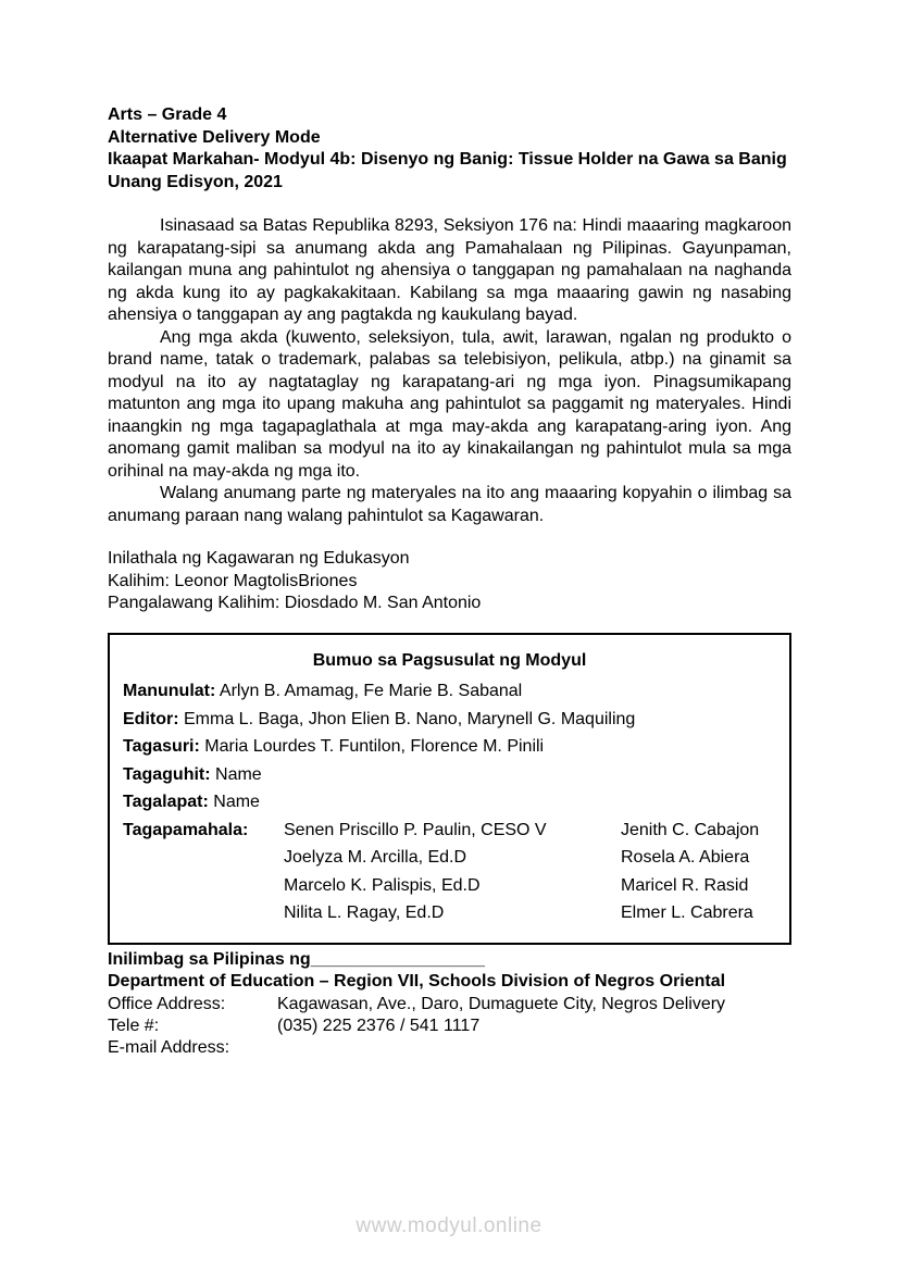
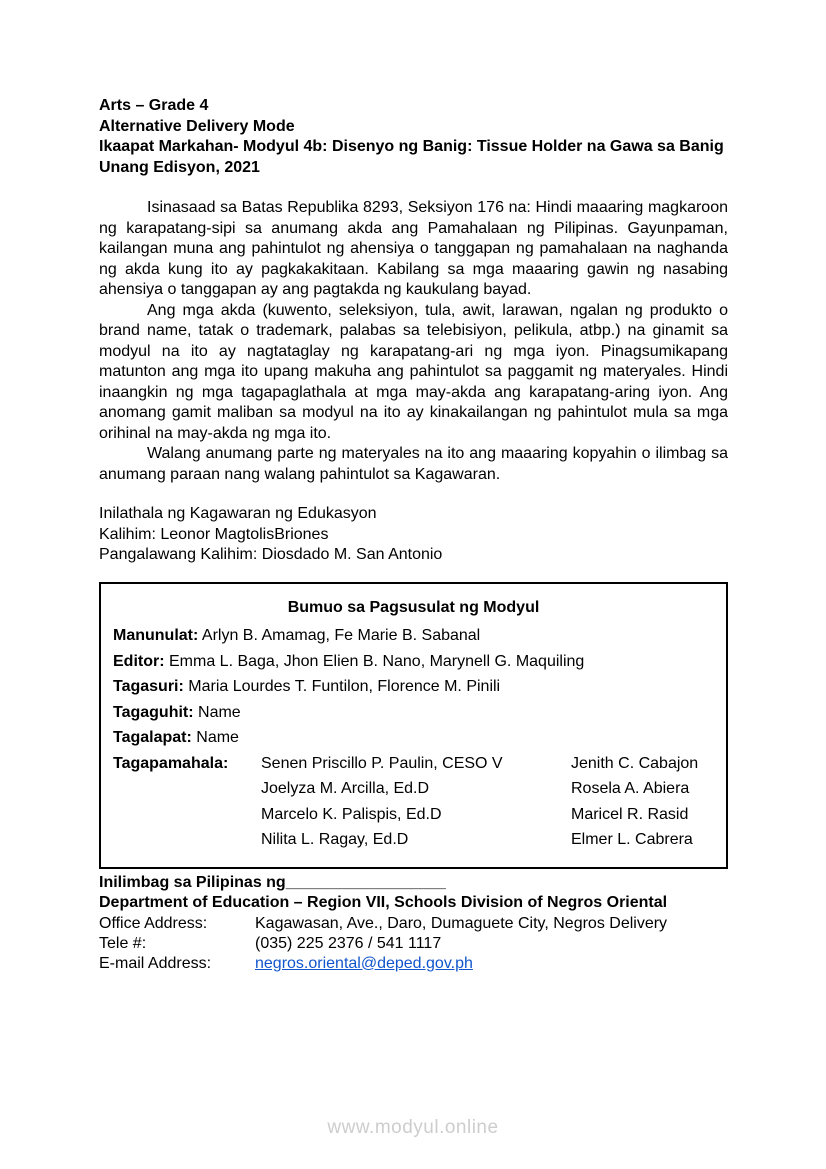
  Arts – Grade 4
  Alternative Delivery Mode
  Ikaapat Markahan- Modyul 4b: Disenyo ng Banig: Tissue Holder na Gawa sa Banig
  Unang Edisyon, 2021
  Isinasaad sa Batas Republika 8293, Seksiyon 176 na: Hindi maaaring magkaroon ng karapatang-sipi sa anumang akda ang Pamahalaan ng Pilipinas. Gayunpaman, kailangan muna ang pahintulot ng ahensiya o tanggapan ng pamahalaan na naghanda ng akda kung ito ay pagkakakitaan. Kabilang sa mga maaaring gawin ng nasabing ahensiya o tanggapan ay ang pagtakda ng kaukulang bayad.
  Ang mga akda (kuwento, seleksiyon, tula, awit, larawan, ngalan ng produkto o brand name, tatak o trademark, palabas sa telebisiyon, pelikula, atbp.) na ginamit sa modyul na ito ay nagtataglay ng karapatang-ari ng mga iyon. Pinagsumikapang matunton ang mga ito upang makuha ang pahintulot sa paggamit ng materyales. Hindi inaangkin ng mga tagapaglathala at mga may-akda ang karapatang-aring iyon. Ang anomang gamit maliban sa modyul na ito ay kinakailangan ng pahintulot mula sa mga orihinal na may-akda ng mga ito.
  Walang anumang parte ng materyales na ito ang maaaring kopyahin o ilimbag sa anumang paraan nang walang pahintulot sa Kagawaran.
  Inilathala ng Kagawaran ng Edukasyon
  Kalihim: Leonor MagtolisBriones
  Pangalawang Kalihim: Diosdado M. San Antonio
  Bumuo sa Pagsusulat ng Modyul
  Manunulat: Arlyn B. Amamag, Fe Marie B. Sabanal
  Editor: Emma L. Baga, Jhon Elien B. Nano, Marynell G. Maquiling
  Tagasuri: Maria Lourdes T. Funtilon, Florence M. Pinili
  Tagaguhit: Name
  Tagalapat: Name
  Tagapamahala:
  Senen Priscillo P. Paulin, CESO V
  Jenith C. Cabajon
  Joelyza M. Arcilla, Ed.D
  Rosela A. Abiera
  Marcelo K. Palispis, Ed.D
  Maricel R. Rasid
  Nilita L. Ragay, Ed.D
  Elmer L. Cabrera
  Inilimbag sa Pilipinas ng__________________
  Department of Education – Region VII, Schools Division of Negros Oriental
  Office Address:
  Kagawasan, Ave., Daro, Dumaguete City, Negros Delivery
  Tele #:
  (035) 225 2376 / 541 1117
  E-mail Address:
+ negros.oriental@deped.gov.ph
  www.modyul.online
